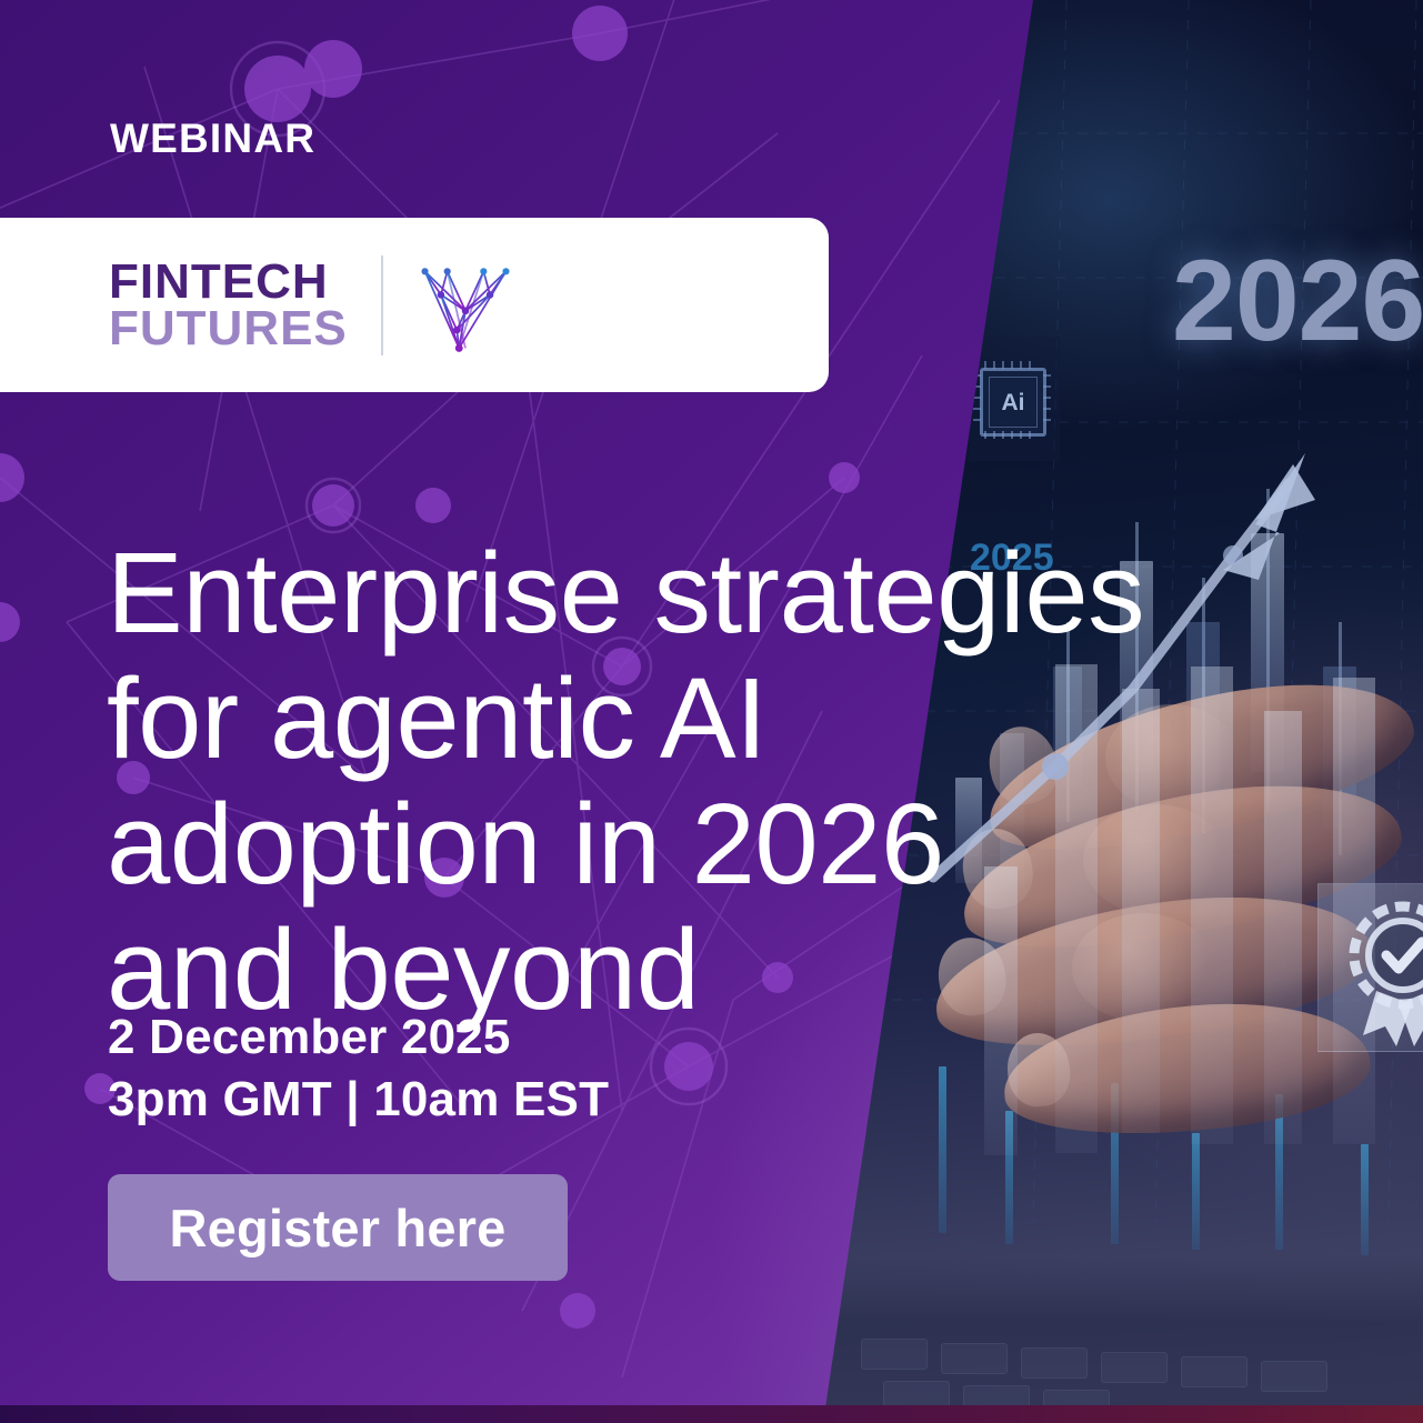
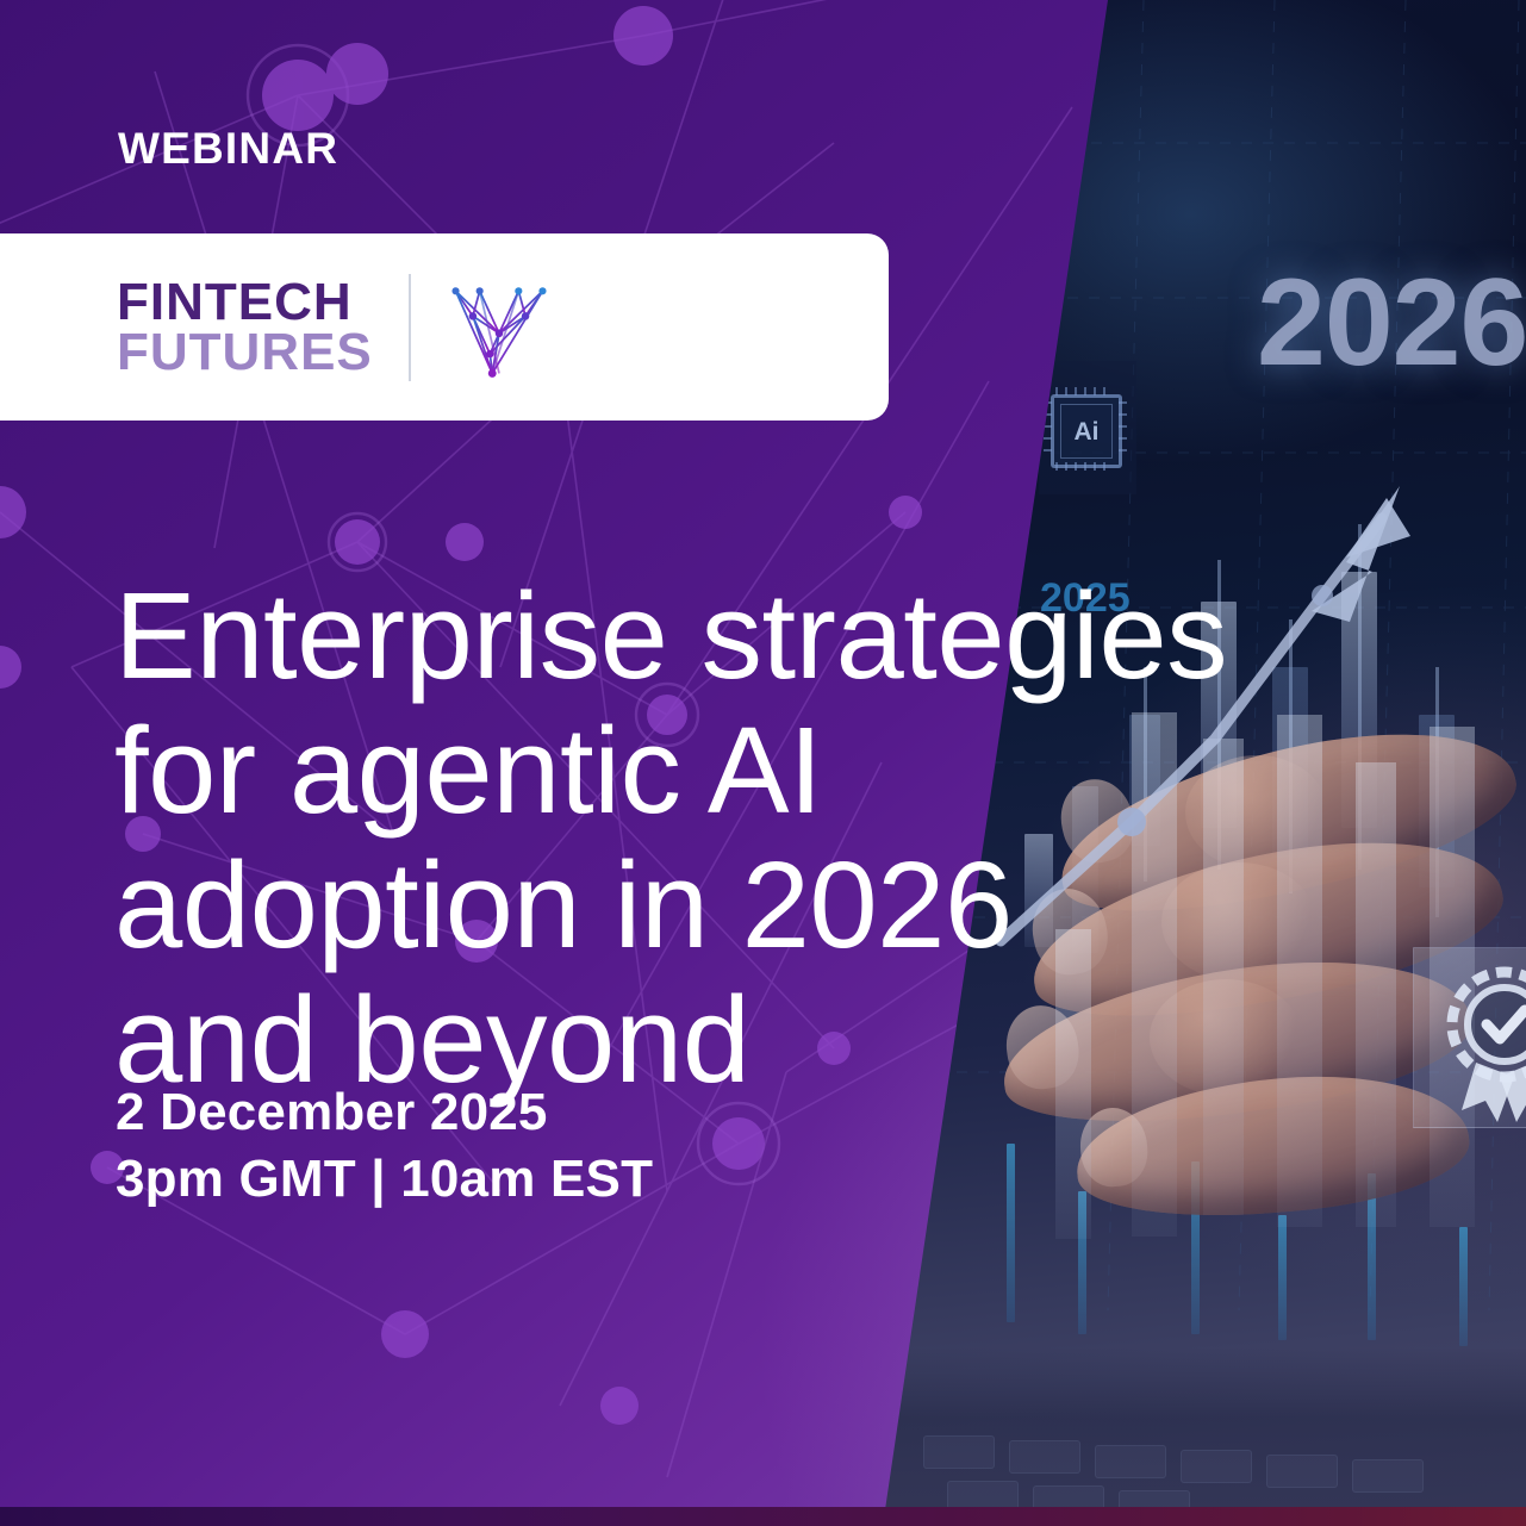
  Ai
  2026
  2025
  WEBINAR
  FINTECH
  FUTURES
  Enterprise strategies
  for agentic AI
  adoption in 2026
  and beyond
  2 December 2025
  3pm GMT | 10am EST
- Register here
